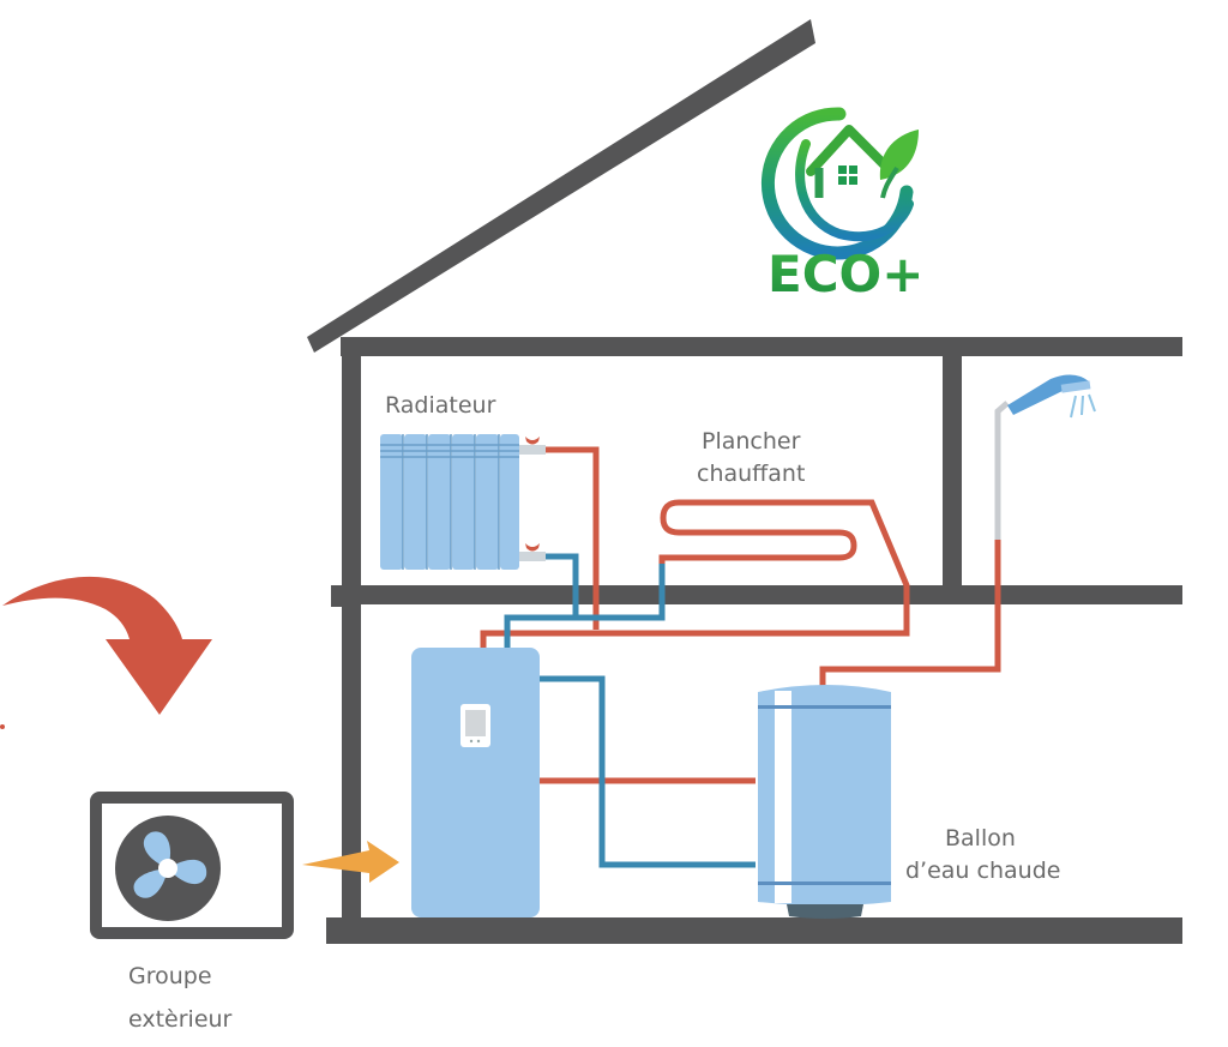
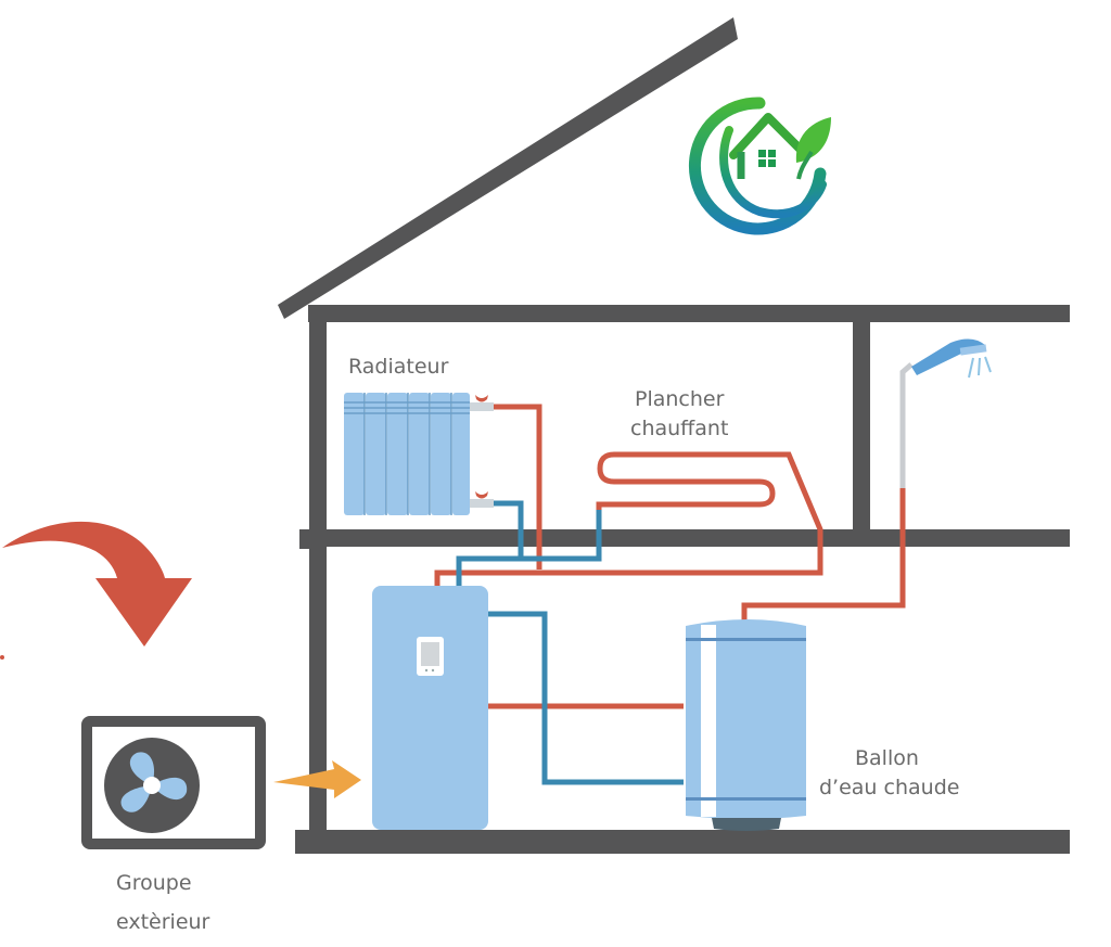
- ECO+
  Radiateur
  Plancher
  chauffant
  Ballon
  d’eau chaude
  Groupe
  extèrieur
